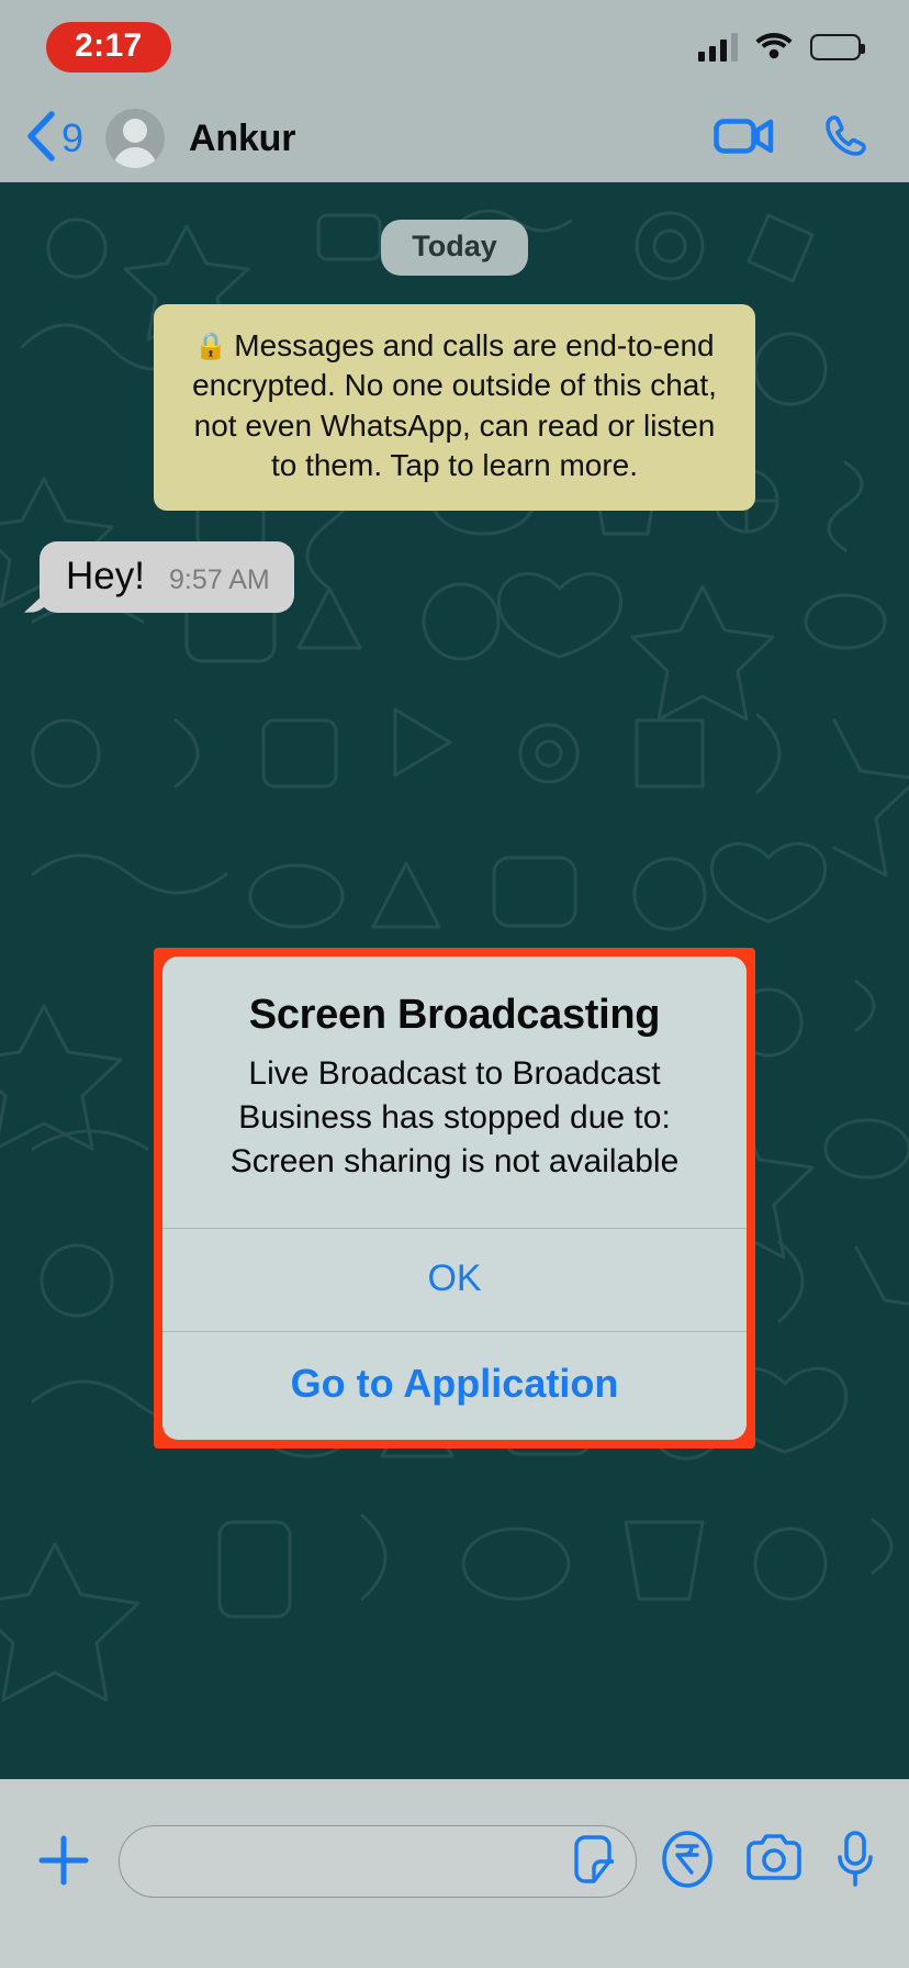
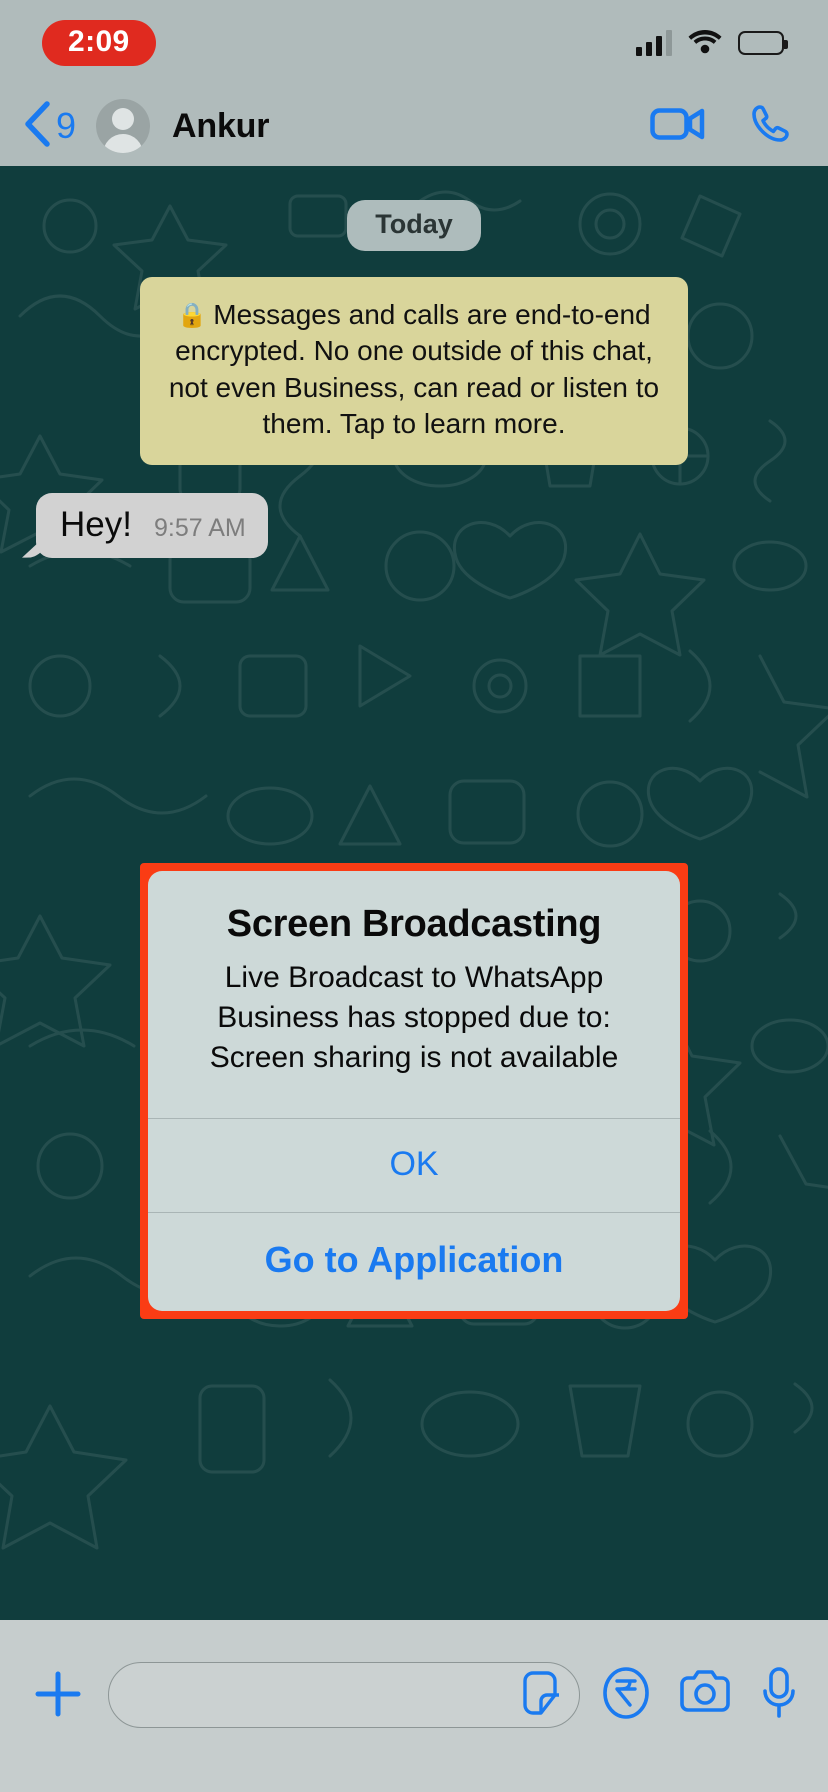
- 2:17
+ 2:09
  9
  Ankur
  Today
- 🔒 Messages and calls are end-to-end encrypted. No one outside of this chat, not even WhatsApp, can read or listen to them. Tap to learn more.
+ 🔒 Messages and calls are end-to-end encrypted. No one outside of this chat, not even Business, can read or listen to them. Tap to learn more.
  Hey!
  9:57 AM
  Screen Broadcasting
- Live Broadcast to Broadcast Business has stopped due to: Screen sharing is not available
+ Live Broadcast to WhatsApp Business has stopped due to: Screen sharing is not available
  OK
  Go to Application
